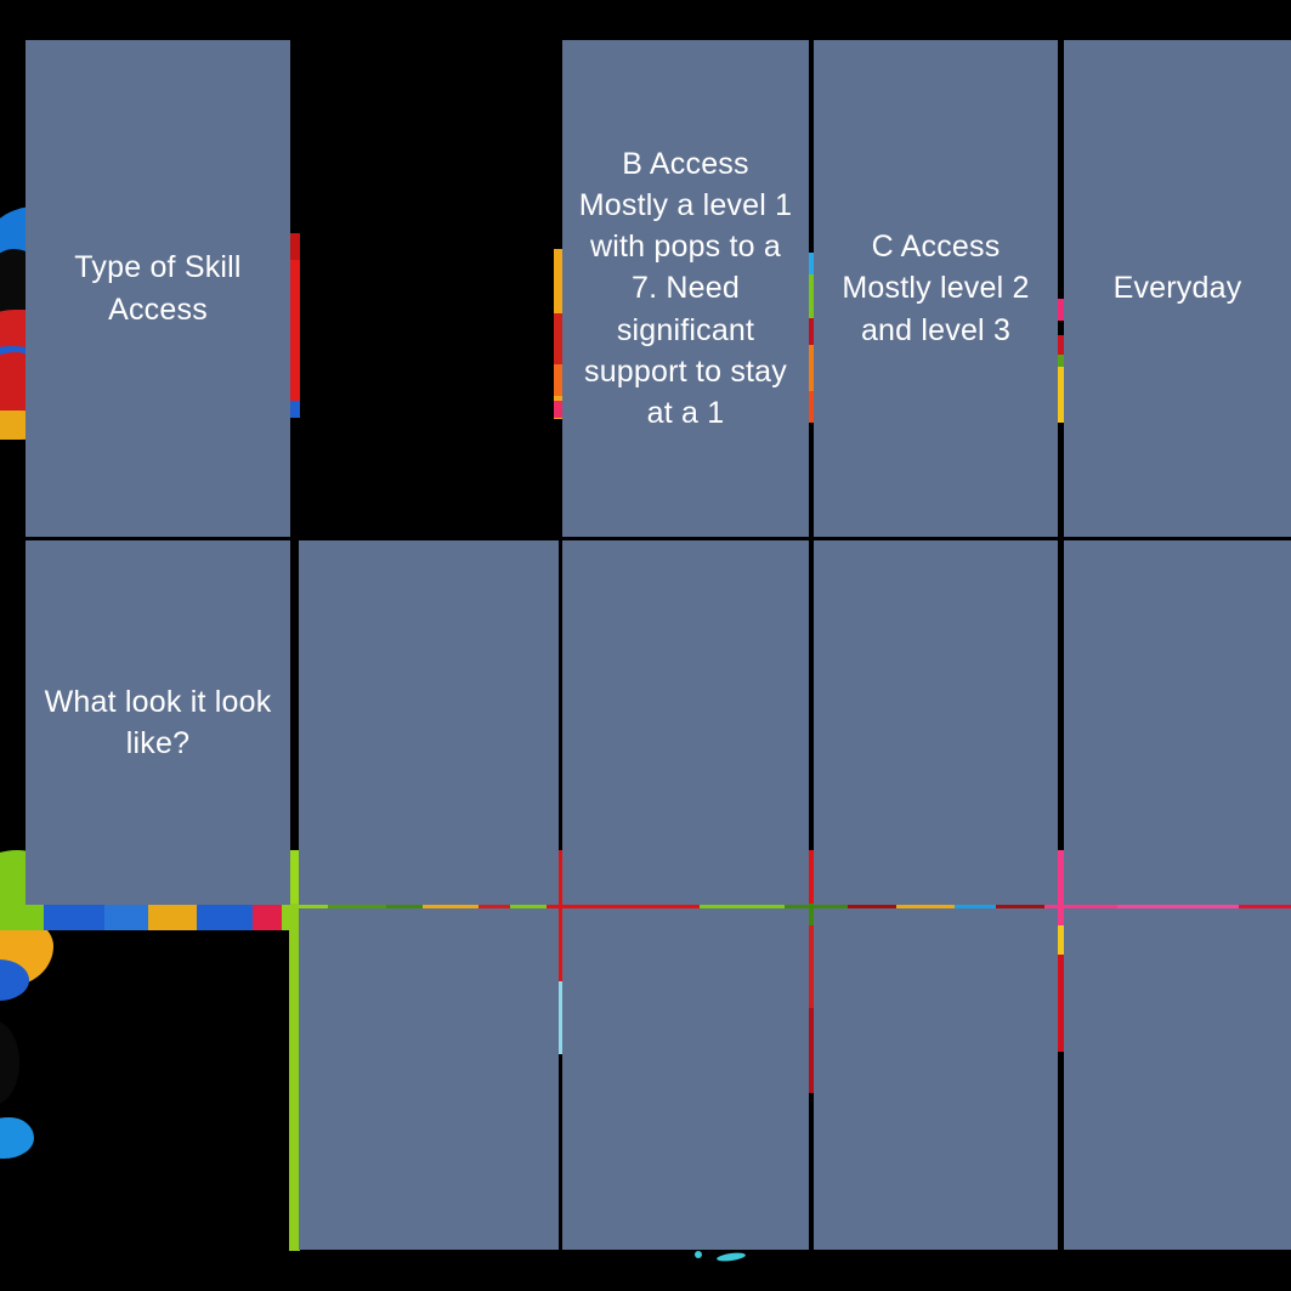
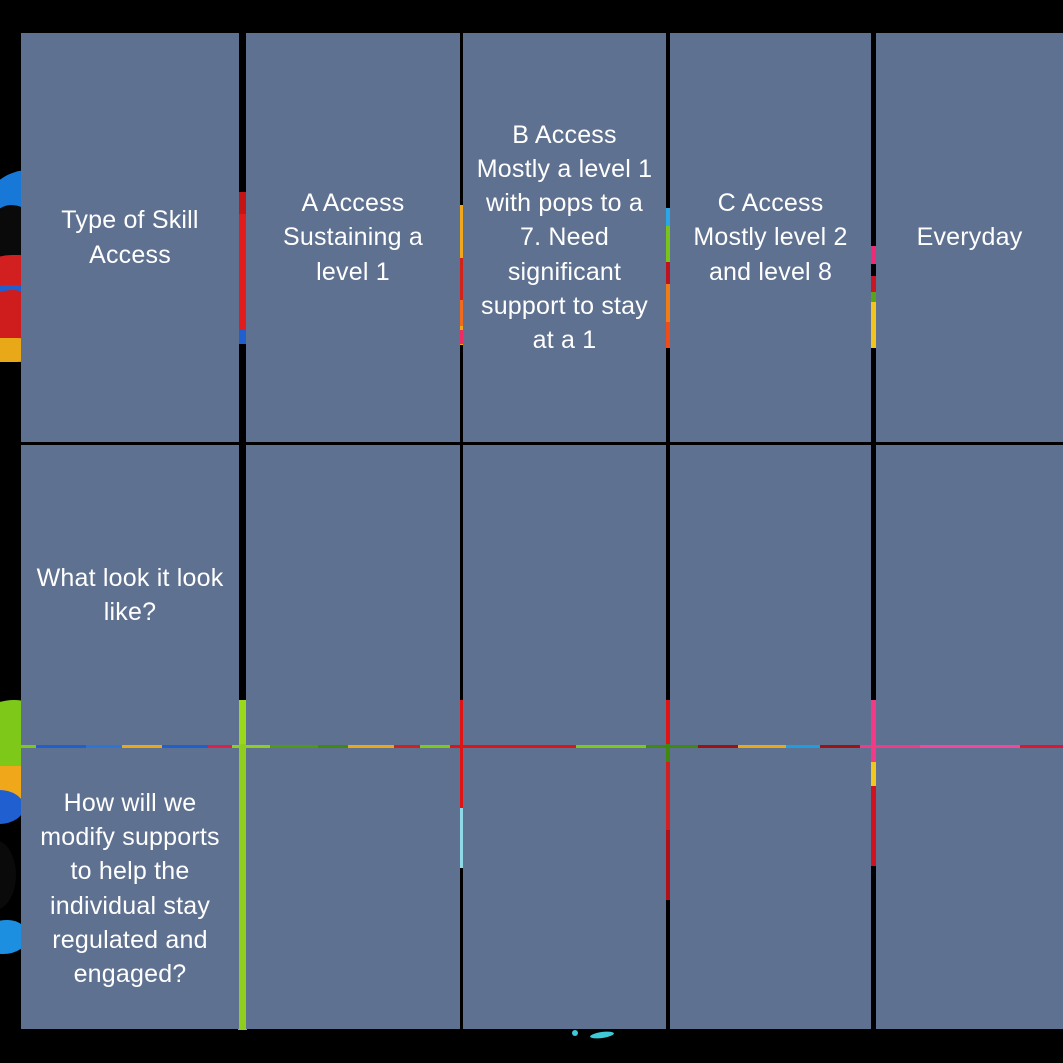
  Type of Skill Access
+ A Access Sustaining a level 1
  B Access Mostly a level 1 with pops to a 7. Need significant support to stay at a 1
- C Access Mostly level 2 and level 3
+ C Access Mostly level 2 and level 8
  Everyday
  What look it look like?
+ How will we modify supports to help the individual stay regulated and engaged?
